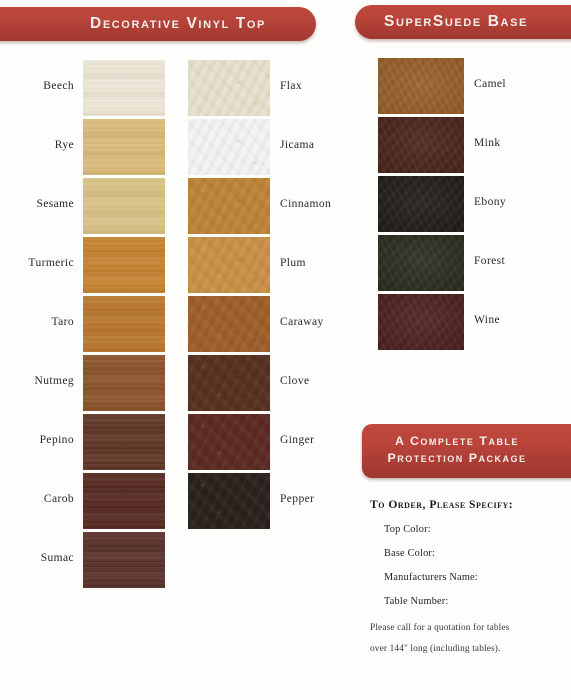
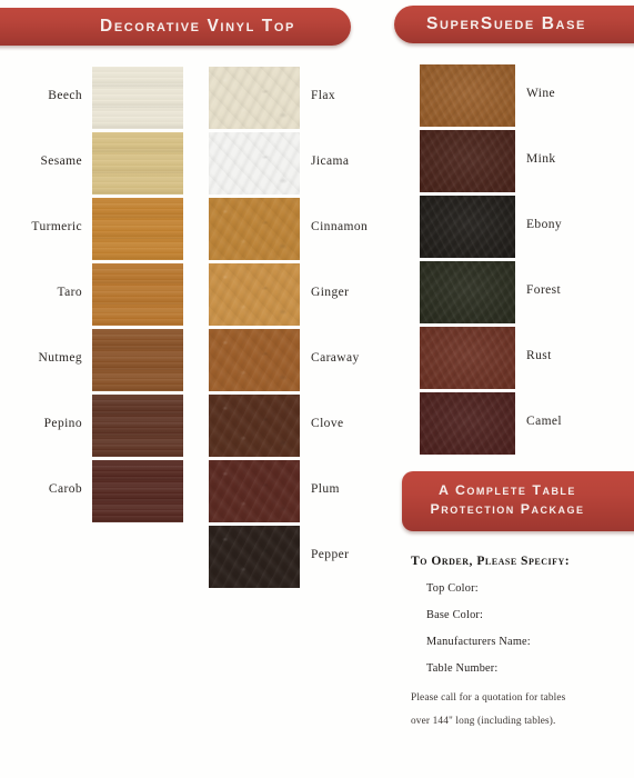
  Decorative Vinyl Top
  SuperSuede Base
  Beech
- Rye
  Sesame
  Turmeric
  Taro
  Nutmeg
  Pepino
  Carob
- Sumac
  Flax
  Jicama
  Cinnamon
- Plum
+ Ginger
  Caraway
  Clove
- Ginger
+ Plum
  Pepper
- Camel
+ Wine
  Mink
  Ebony
  Forest
+ Rust
- Wine
+ Camel
  A Complete Table
  Protection Package
  To Order, Please Specify:
  Top Color:
  Base Color:
  Manufacturers Name:
  Table Number:
  Please call for a quotation for tables
  over 144" long (including tables).
